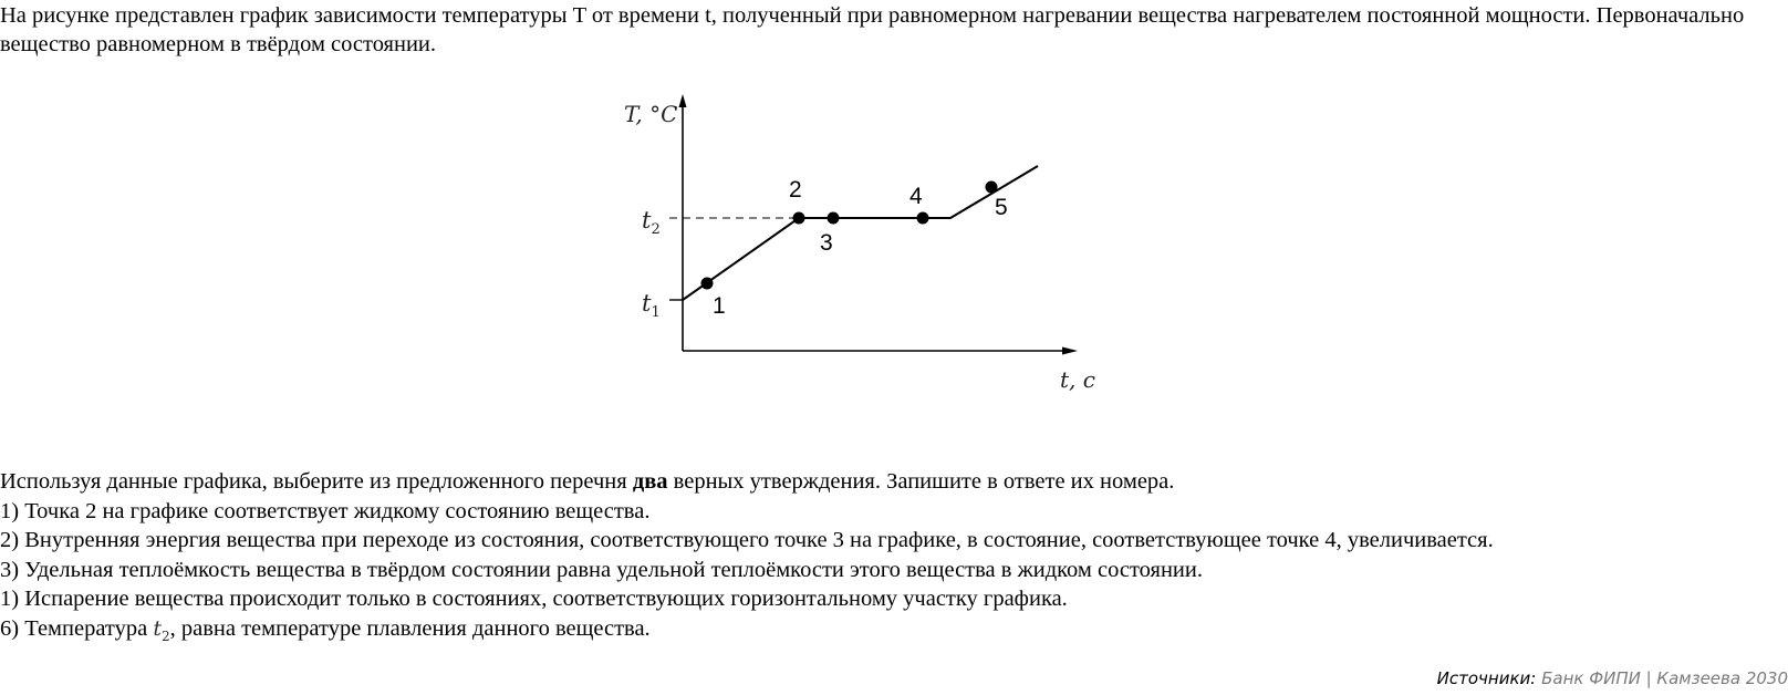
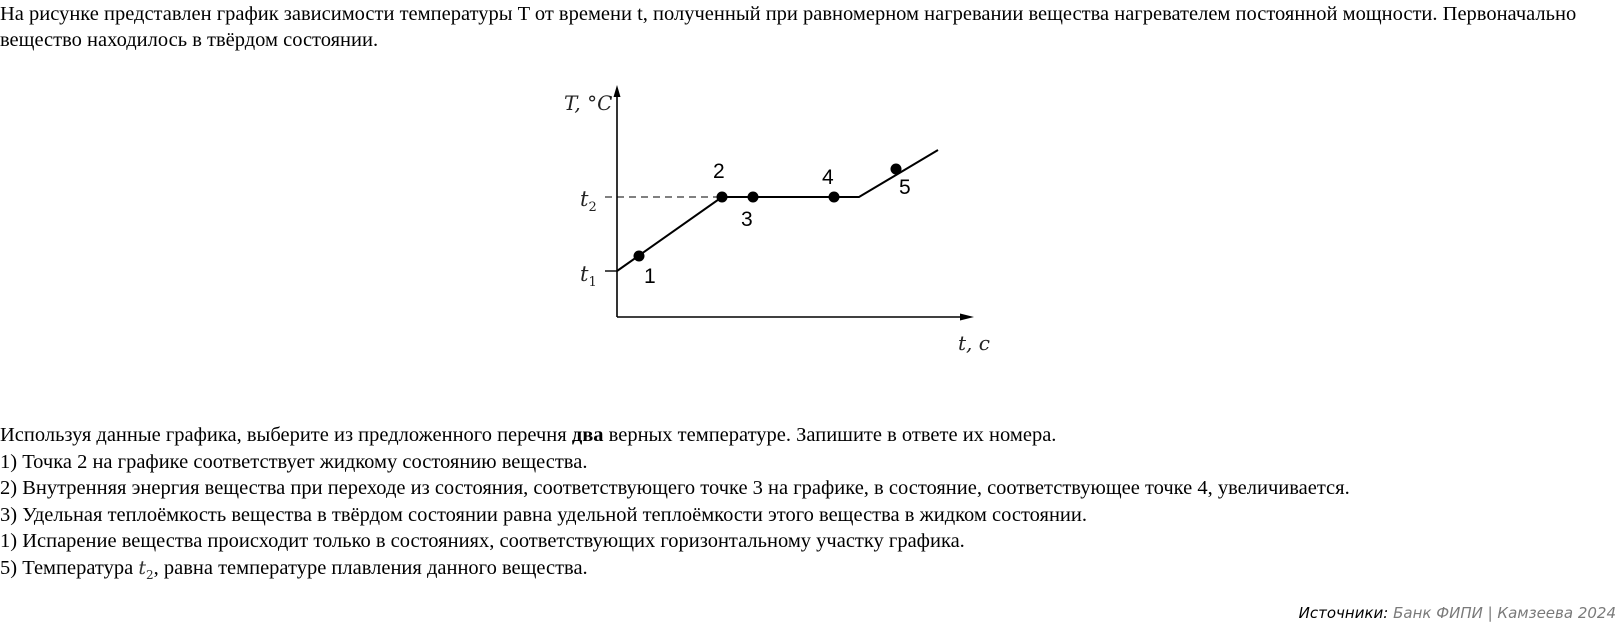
- На рисунке представлен график зависимости температуры T от времени t, полученный при равномерном нагревании вещества нагревателем постоянной мощности. Первоначально вещество равномерном в твёрдом состоянии.
+ На рисунке представлен график зависимости температуры T от времени t, полученный при равномерном нагревании вещества нагревателем постоянной мощности. Первоначально вещество находилось в твёрдом состоянии.
  1
  2
  3
  4
  5
  T, °C
  t, c
  t2
  t1
- Используя данные графика, выберите из предложенного перечня два верных утверждения. Запишите в ответе их номера.
+ Используя данные графика, выберите из предложенного перечня два верных температуре. Запишите в ответе их номера.
  1) Точка 2 на графике соответствует жидкому состоянию вещества.
  2) Внутренняя энергия вещества при переходе из состояния, соответствующего точке 3 на графике, в состояние, соответствующее точке 4, увеличивается.
  3) Удельная теплоёмкость вещества в твёрдом состоянии равна удельной теплоёмкости этого вещества в жидком состоянии.
  1) Испарение вещества происходит только в состояниях, соответствующих горизонтальному участку графика.
- 6) Температура t2, равна температуре плавления данного вещества.
+ 5) Температура t2, равна температуре плавления данного вещества.
- Источники: Банк ФИПИ | Камзеева 2030
+ Источники: Банк ФИПИ | Камзеева 2024
